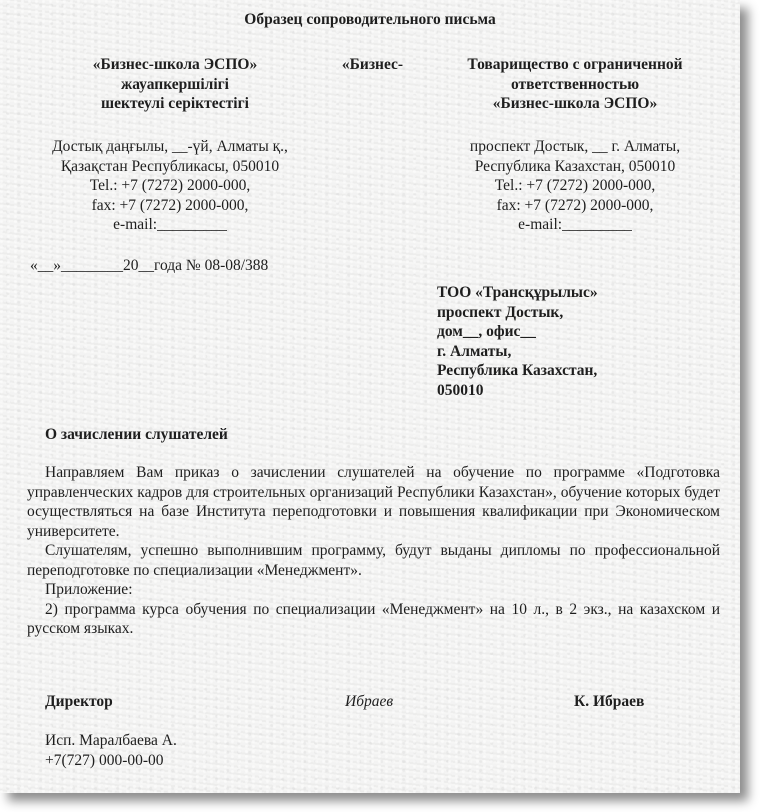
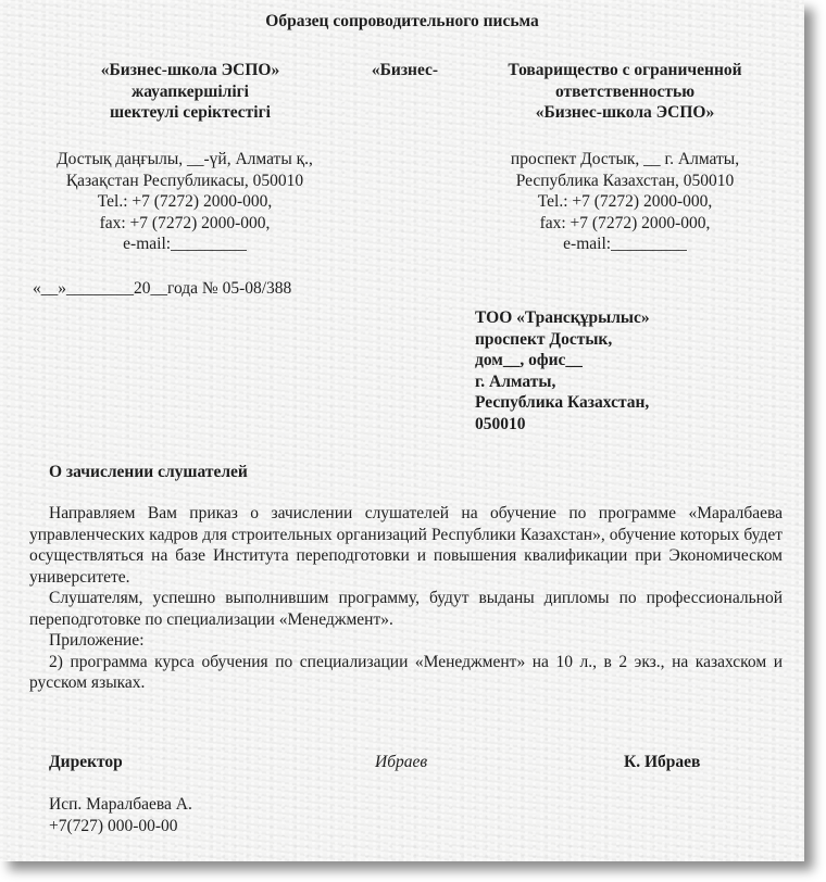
  Образец сопроводительного письма
  «Бизнес-школа ЭСПО»
  жауапкершілігі
  шектеулі серіктестігі
  «Бизнес-
  Товарищество с ограниченной
  ответственностью
  «Бизнес-школа ЭСПО»
  Достық даңғылы, __-үй, Алматы қ.,
  Қазақстан Республикасы, 050010
  Tel.: +7 (7272) 2000-000,
  fax: +7 (7272) 2000-000,
  e-mail:_________
  проспект Достык, __ г. Алматы,
  Республика Казахстан, 050010
  Tel.: +7 (7272) 2000-000,
  fax: +7 (7272) 2000-000,
  e-mail:_________
- «__»________20__года № 08-08/388
+ «__»________20__года № 05-08/388
  ТОО «Трансқұрылыс»
  проспект Достык,
  дом__, офис__
  г. Алматы,
  Республика Казахстан,
  050010
  О зачислении слушателей
- Направляем Вам приказ о зачислении слушателей на обучение по программе «Подготовка управленческих кадров для строительных организаций Республики Казахстан», обучение которых будет осуществляться на базе Института переподготовки и повышения квалификации при Экономическом университете.
+ Направляем Вам приказ о зачислении слушателей на обучение по программе «Маралбаева управленческих кадров для строительных организаций Республики Казахстан», обучение которых будет осуществляться на базе Института переподготовки и повышения квалификации при Экономическом университете.
  Слушателям, успешно выполнившим программу, будут выданы дипломы по профессиональной переподготовке по специализации «Менеджмент».
  Приложение:
  2) программа курса обучения по специализации «Менеджмент» на 10 л., в 2 экз., на казахском и русском языках.
  Директор
  Ибраев
  К. Ибраев
  Исп. Маралбаева А.
  +7(727) 000-00-00
